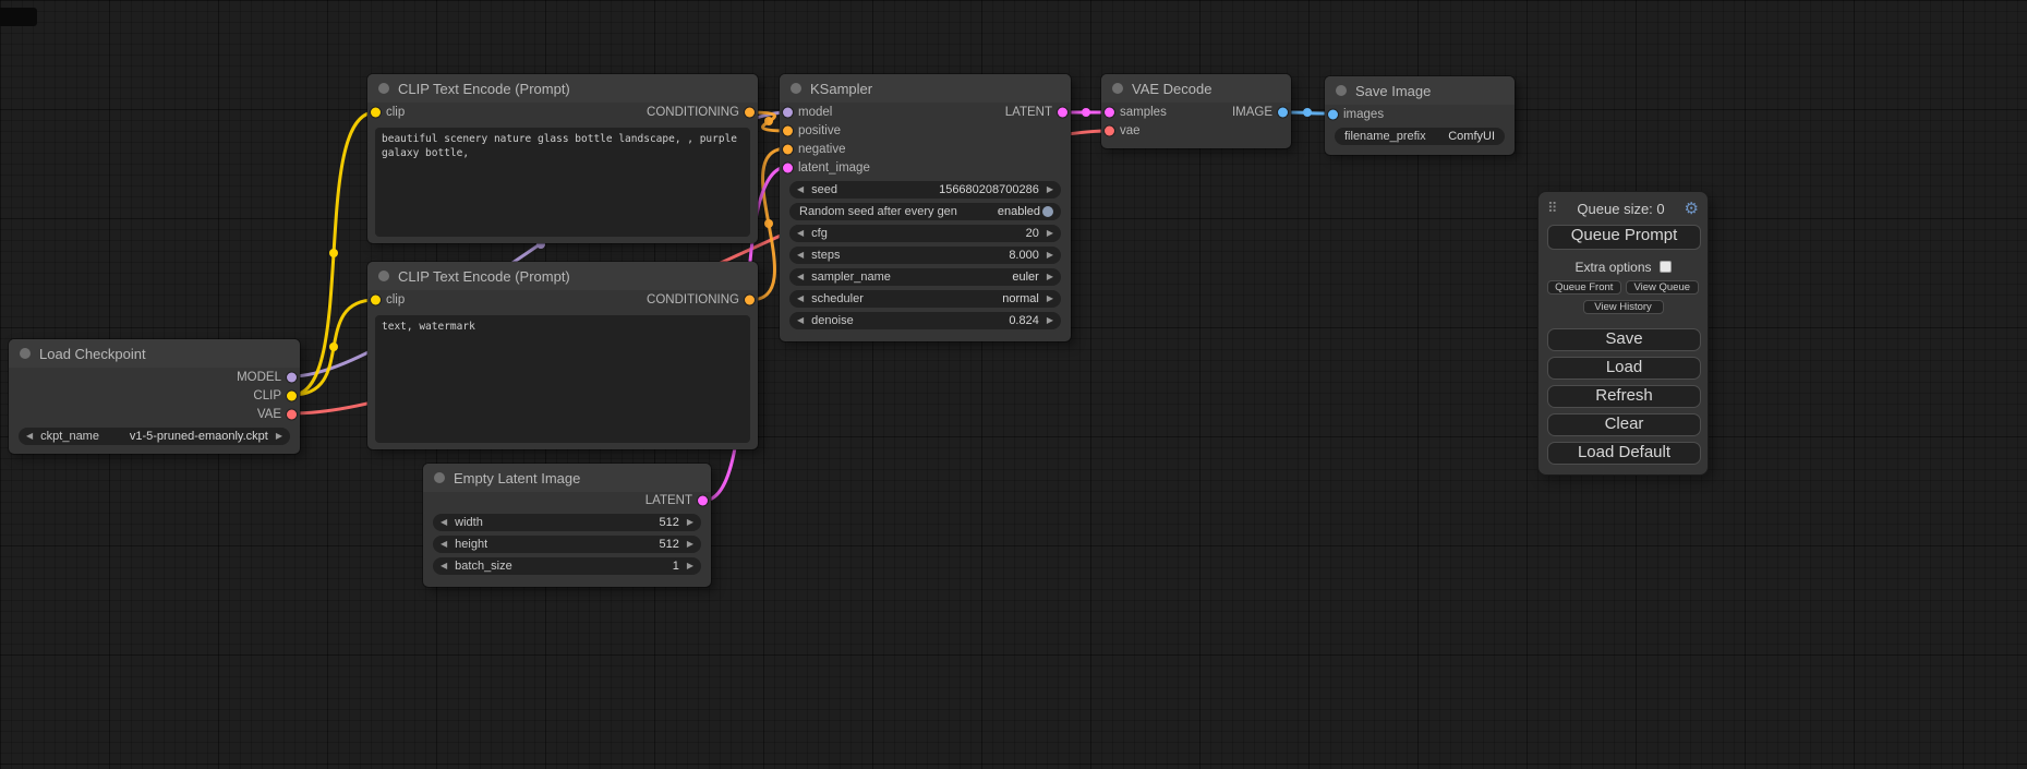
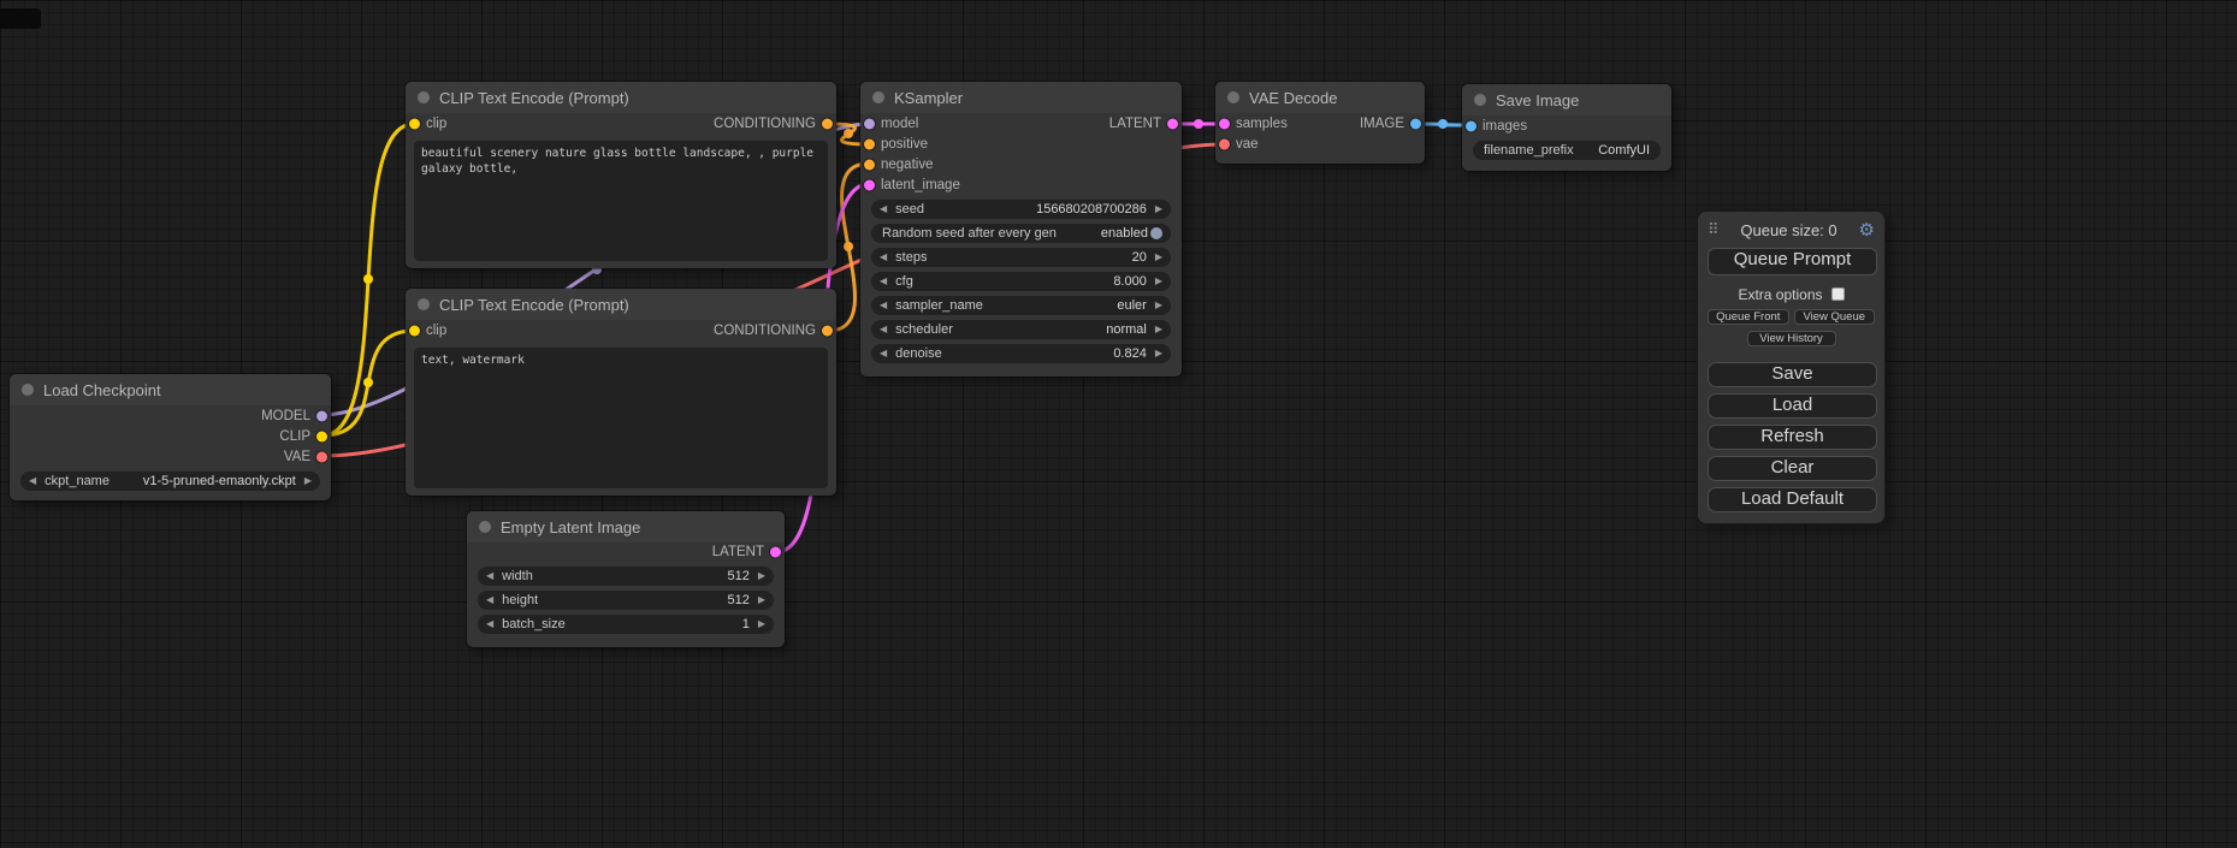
  Load Checkpoint
  MODEL
  CLIP
  VAE
  ◀
  ckpt_name
  v1-5-pruned-emaonly.ckpt
  ▶
  CLIP Text Encode (Prompt)
  clip
  CONDITIONING
  beautiful scenery nature glass bottle landscape, , purple galaxy bottle,
  CLIP Text Encode (Prompt)
  clip
  CONDITIONING
  text, watermark
  Empty Latent Image
  LATENT
  ◀
  width
  512
  ▶
  ◀
  height
  512
  ▶
  ◀
  batch_size
  1
  ▶
  KSampler
  model
  LATENT
  positive
  negative
  latent_image
  ◀
  seed
  156680208700286
  ▶
  Random seed after every gen
  enabled
  ◀
- cfg
+ steps
  20
  ▶
  ◀
- steps
+ cfg
  8.000
  ▶
  ◀
  sampler_name
  euler
  ▶
  ◀
  scheduler
  normal
  ▶
  ◀
  denoise
  0.824
  ▶
  VAE Decode
  samples
  IMAGE
  vae
  Save Image
  images
  filename_prefix
  ComfyUI
  ⠿
  Queue size: 0
  ⚙
  Queue Prompt
  Extra options
  Queue Front
  View Queue
  View History
  Save
  Load
  Refresh
  Clear
  Load Default
